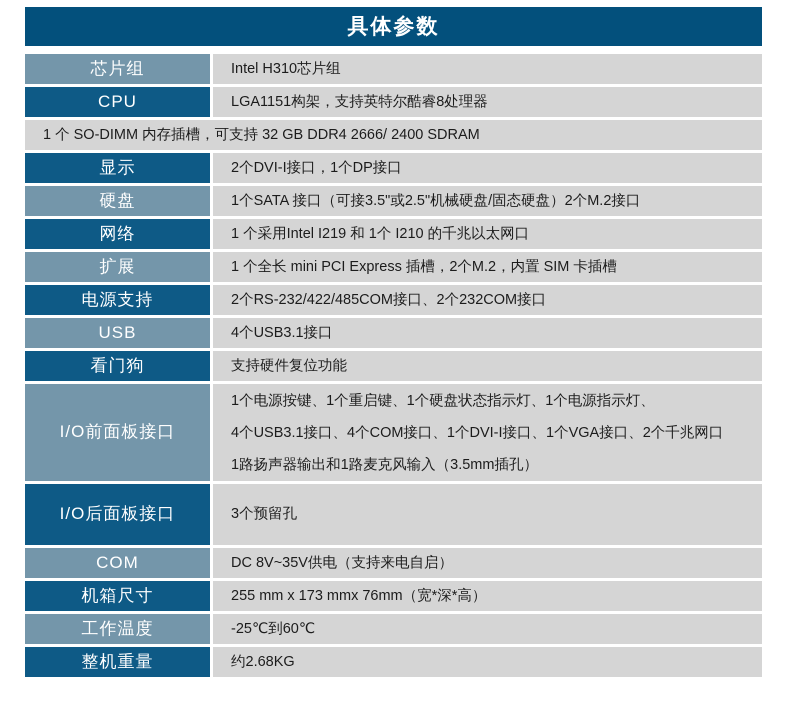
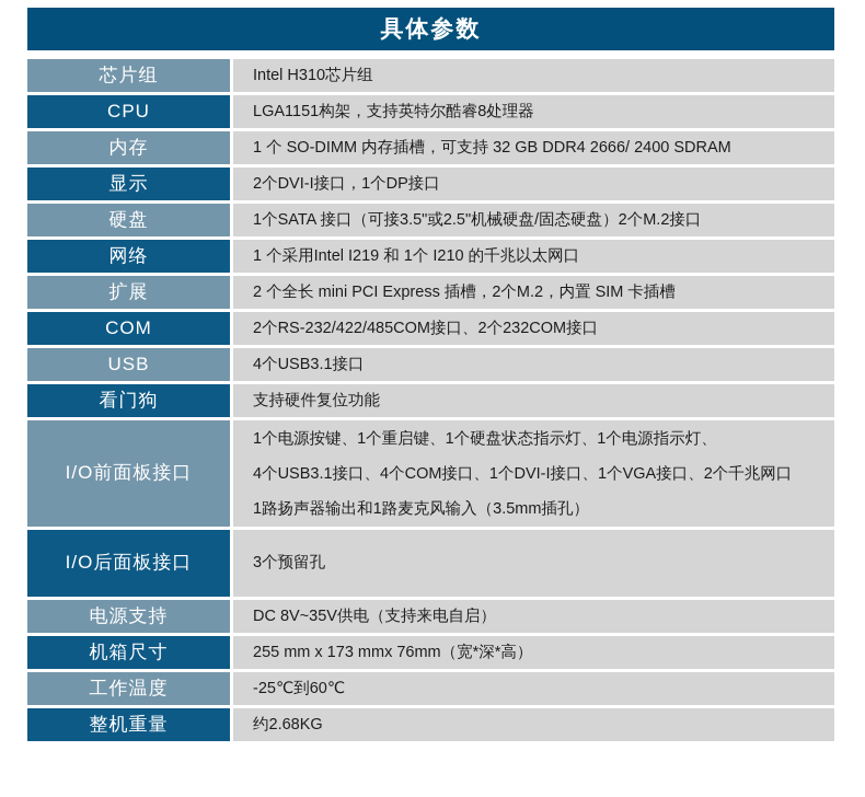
  具体参数
  芯片组
  Intel H310芯片组
  CPU
  LGA1151构架，支持英特尔酷睿8处理器
+ 内存
  1 个 SO-DIMM 内存插槽，可支持 32 GB DDR4 2666/ 2400 SDRAM
  显示
  2个DVI-I接口，1个DP接口
  硬盘
  1个SATA 接口（可接3.5"或2.5"机械硬盘/固态硬盘）2个M.2接口
  网络
  1 个采用Intel I219 和 1个 I210 的千兆以太网口
  扩展
- 1 个全长 mini PCI Express 插槽，2个M.2，内置 SIM 卡插槽
+ 2 个全长 mini PCI Express 插槽，2个M.2，内置 SIM 卡插槽
- 电源支持
+ COM
  2个RS-232/422/485COM接口、2个232COM接口
  USB
  4个USB3.1接口
  看门狗
  支持硬件复位功能
  I/O前面板接口
  1个电源按键、1个重启键、1个硬盘状态指示灯、1个电源指示灯、
  4个USB3.1接口、4个COM接口、1个DVI-I接口、1个VGA接口、2个千兆网口
  1路扬声器输出和1路麦克风输入（3.5mm插孔）
  I/O后面板接口
  3个预留孔
- COM
+ 电源支持
  DC 8V~35V供电（支持来电自启）
  机箱尺寸
  255 mm x 173 mmx 76mm（宽*深*高）
  工作温度
  -25℃到60℃
  整机重量
  约2.68KG
